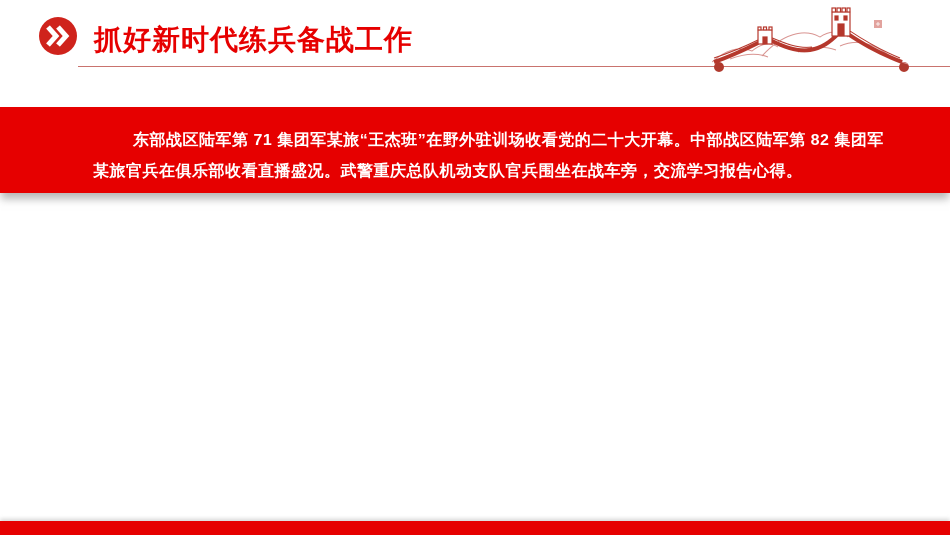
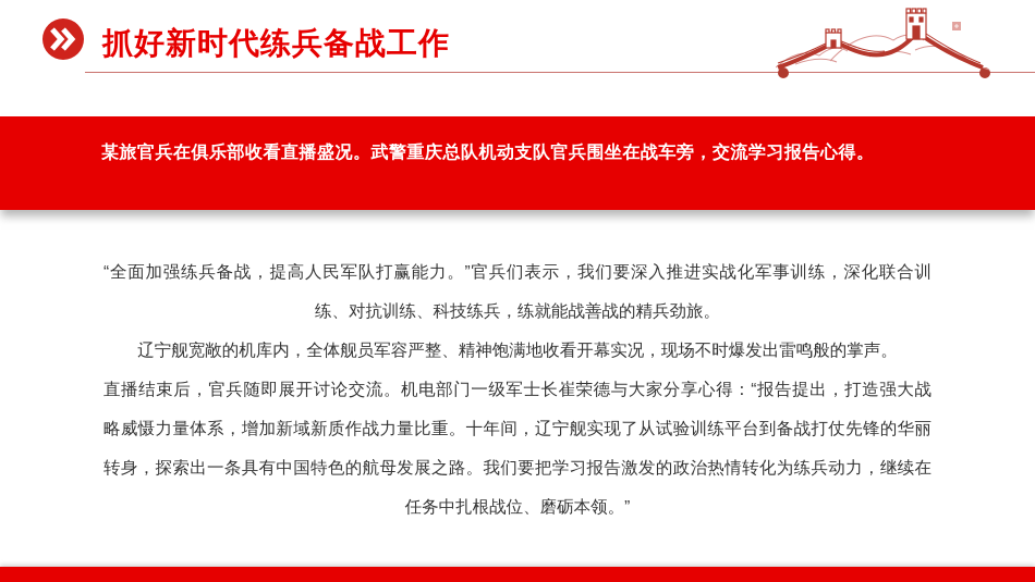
  抓好新时代练兵备战工作
- 东部战区陆军第 71 集团军某旅“王杰班”在野外驻训场收看党的二十大开幕。中部战区陆军第 82 集团军
  某旅官兵在俱乐部收看直播盛况。武警重庆总队机动支队官兵围坐在战车旁，交流学习报告心得。
+ “全面加强练兵备战，提高人民军队打赢能力。”官兵们表示，我们要深入推进实战化军事训练，深化联合训
+ 练、对抗训练、科技练兵，练就能战善战的精兵劲旅。
+ 辽宁舰宽敞的机库内，全体舰员军容严整、精神饱满地收看开幕实况，现场不时爆发出雷鸣般的掌声。
+ 直播结束后，官兵随即展开讨论交流。机电部门一级军士长崔荣德与大家分享心得：“报告提出，打造强大战
+ 略威慑力量体系，增加新域新质作战力量比重。十年间，辽宁舰实现了从试验训练平台到备战打仗先锋的华丽
+ 转身，探索出一条具有中国特色的航母发展之路。我们要把学习报告激发的政治热情转化为练兵动力，继续在
+ 任务中扎根战位、磨砺本领。”
